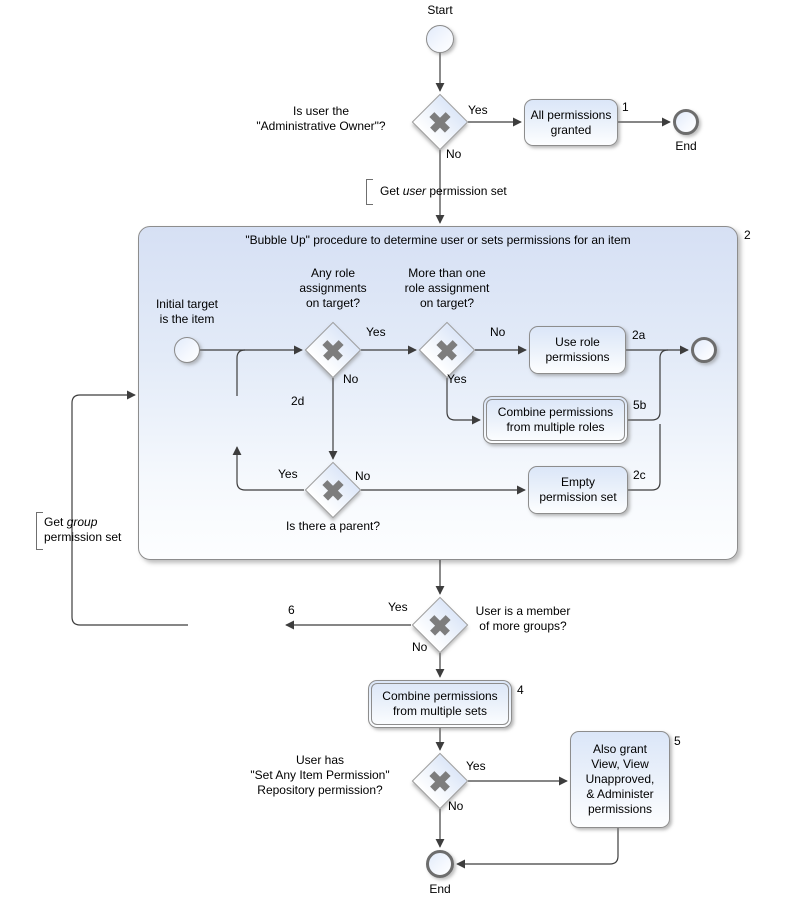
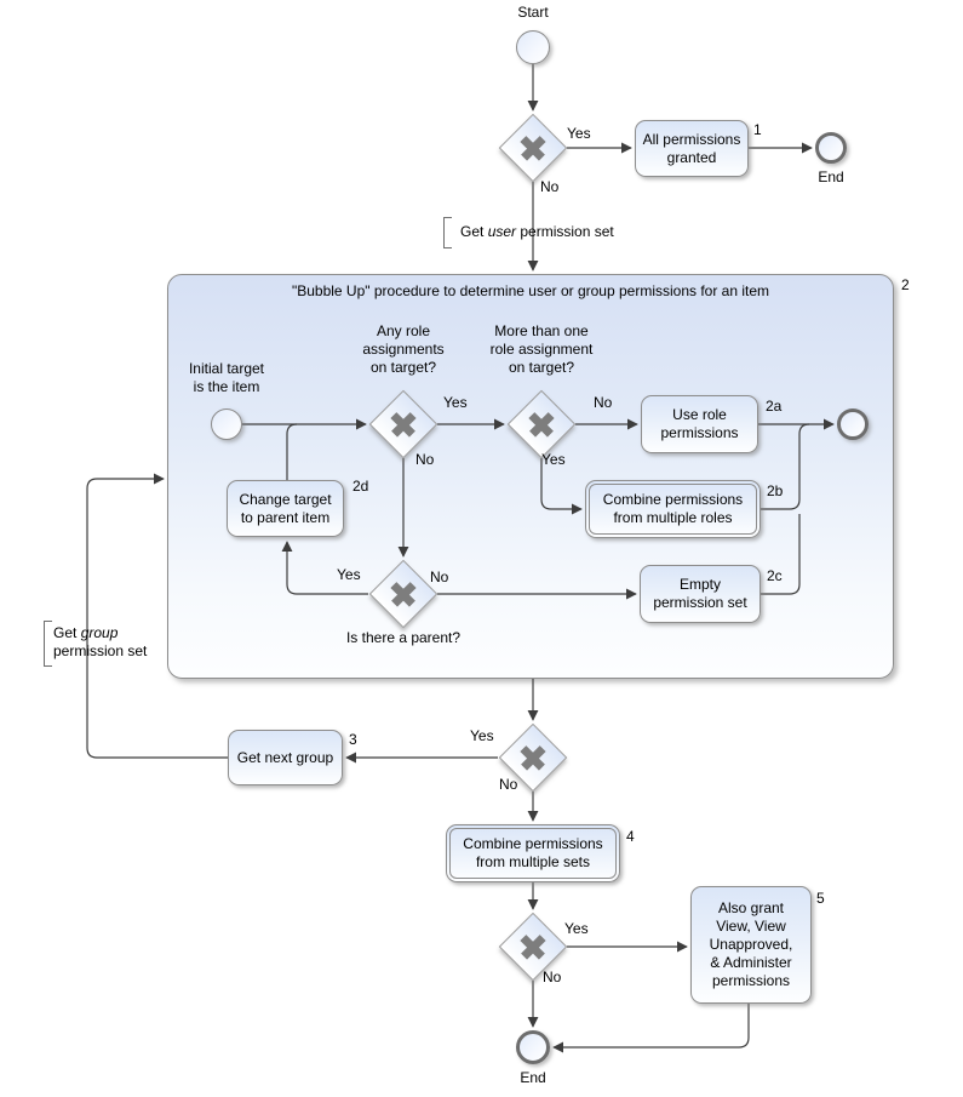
- "Bubble Up" procedure to determine user or sets permissions for an item
+ "Bubble Up" procedure to determine user or group permissions for an item
  All permissions
  granted
  Use role
  permissions
  Combine permissions
  from multiple roles
  Empty
  permission set
+ Change target
+ to parent item
+ Get next group
  Combine permissions
  from multiple sets
  Also grant
  View, View
  Unapproved,
  & Administer
  permissions
  1
  2
  2a
- 5b
+ 2b
  2c
  2d
- 6
+ 3
  4
  5
  Start
- Is user the
- "Administrative Owner"?
  Yes
  No
  End
  Get user permission set
  Initial target
  is the item
  Any role
  assignments
  on target?
  More than one
  role assignment
  on target?
  Yes
  No
  No
  Yes
  Yes
  No
  Is there a parent?
- User is a member
- of more groups?
  Yes
  No
  Get group
  permission set
- User has
- "Set Any Item Permission"
- Repository permission?
  Yes
  No
  End
